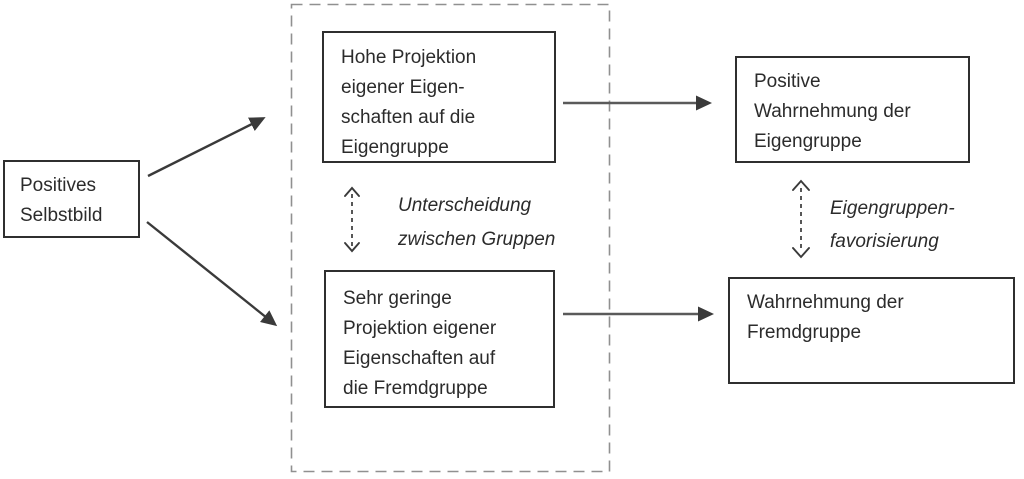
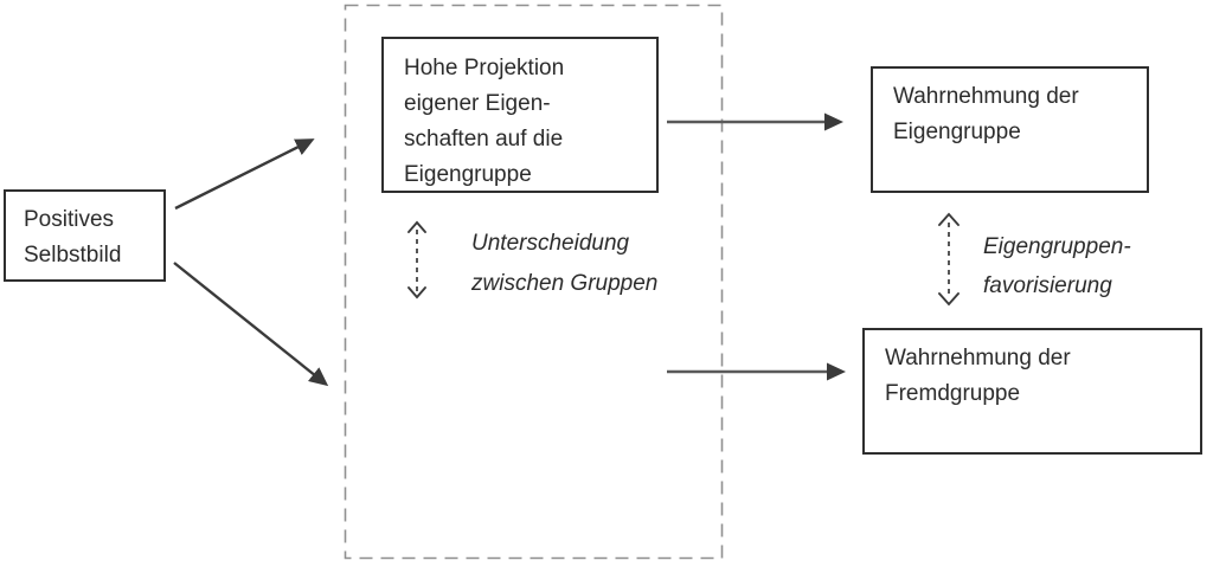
  Positives
  Selbstbild
  Hohe Projektion
  eigener Eigen-
  schaften auf die
  Eigengruppe
- Sehr geringe
- Projektion eigener
- Eigenschaften auf
- die Fremdgruppe
- Positive
  Wahrnehmung der
  Eigengruppe
  Wahrnehmung der
  Fremdgruppe
  Unterscheidung
  zwischen Gruppen
  Eigengruppen-
  favorisierung
